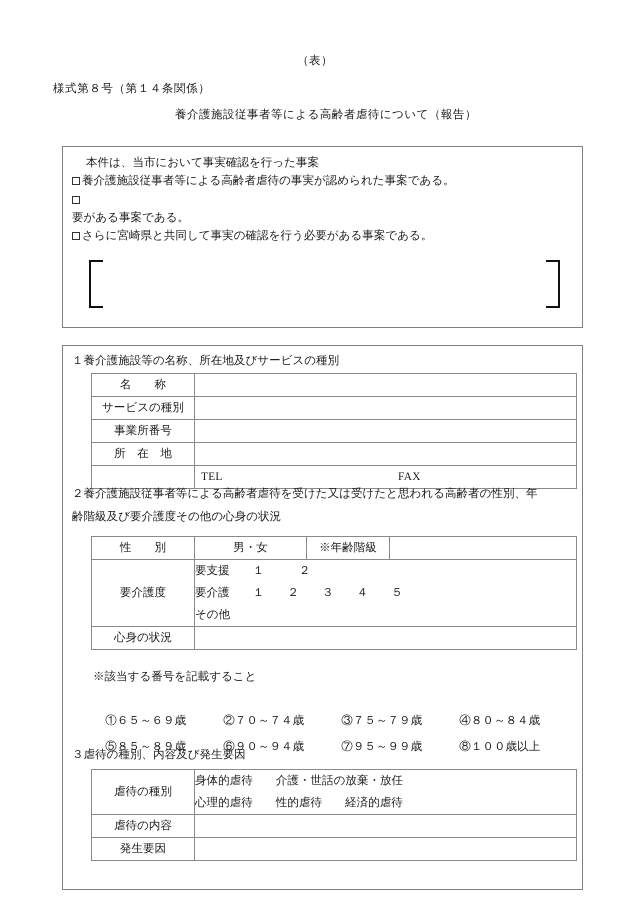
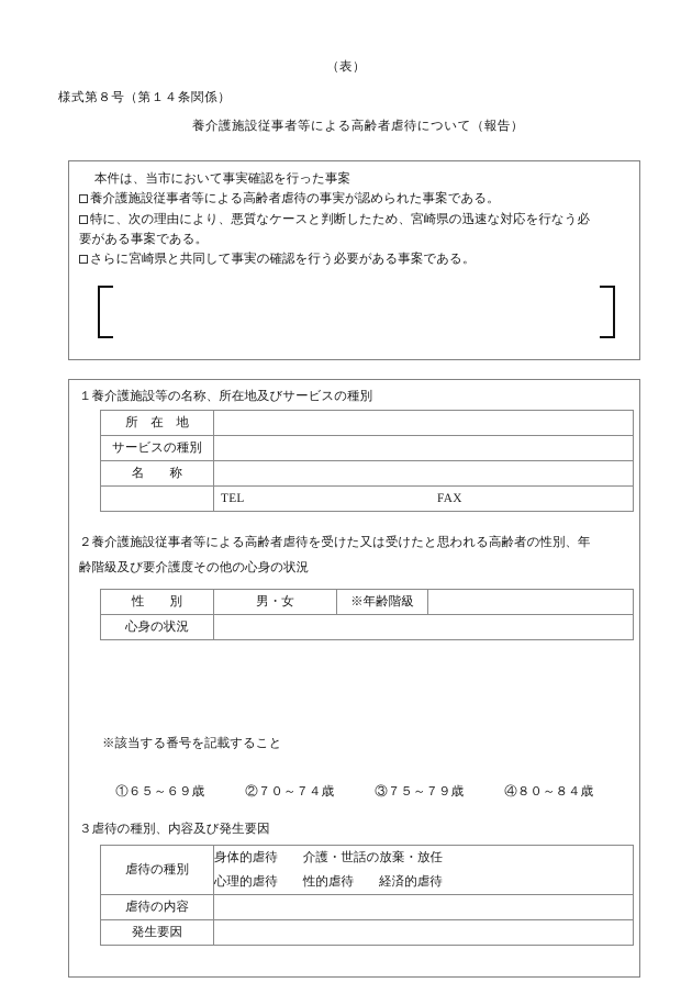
  （表）
  様式第８号（第１４条関係）
  養介護施設従事者等による高齢者虐待について（報告）
  本件は、当市において事実確認を行った事案
  養介護施設従事者等による高齢者虐待の事実が認められた事案である。
+ 特に、次の理由により、悪質なケースと判断したため、宮崎県の迅速な対応を行なう必
  要がある事案である。
  さらに宮崎県と共同して事実の確認を行う必要がある事案である。
  １養介護施設等の名称、所在地及びサービスの種別
- 名 称
+ 所 在 地
  サービスの種別
- 事業所番号
- 所 在 地
+ 名 称
  	TEL FAX
  ２養介護施設従事者等による高齢者虐待を受けた又は受けたと思われる高齢者の性別、年
  齢階級及び要介護度その他の心身の状況
  性 別	男・女	※年齢階級
- 要介護度	要支援 １ ２ 要介護 １ ２ ３ ４ ５ その他
  心身の状況
  ※該当する番号を記載すること
  ①６５～６９歳 ②７０～７４歳 ③７５～７９歳 ④８０～８４歳
- ⑤８５～８９歳 ⑥９０～９４歳 ⑦９５～９９歳 ⑧１００歳以上
  ３虐待の種別、内容及び発生要因
  虐待の種別	身体的虐待 介護・世話の放棄・放任 心理的虐待 性的虐待 経済的虐待
  虐待の内容
  発生要因
